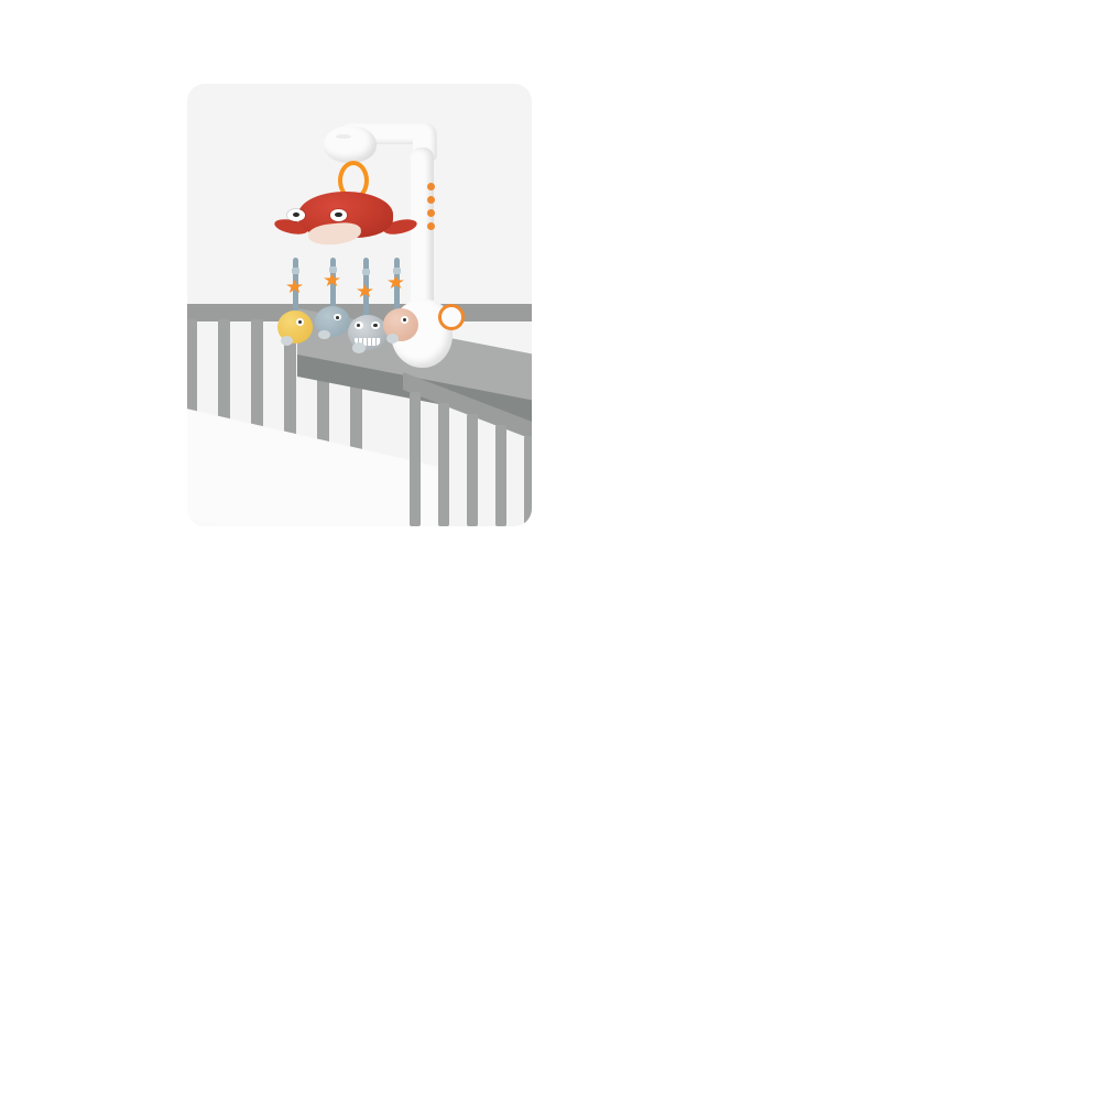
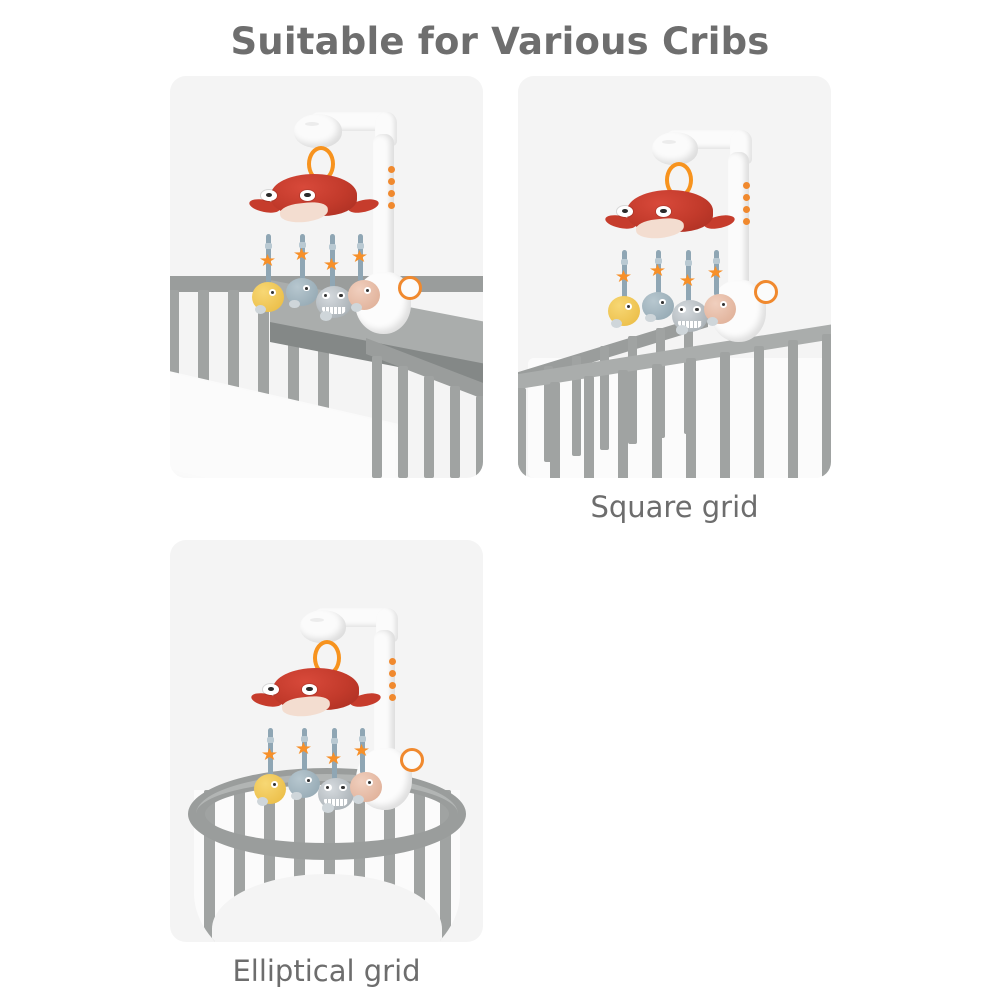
+ Suitable for Various Cribs
+ Square grid
+ Elliptical grid
